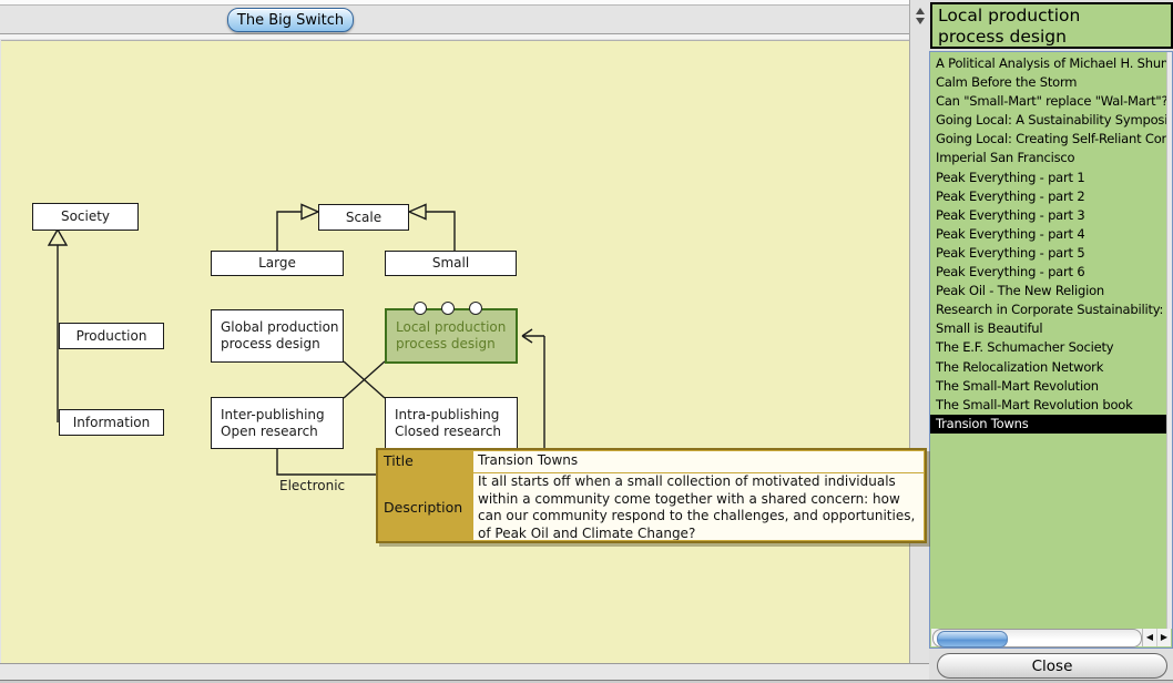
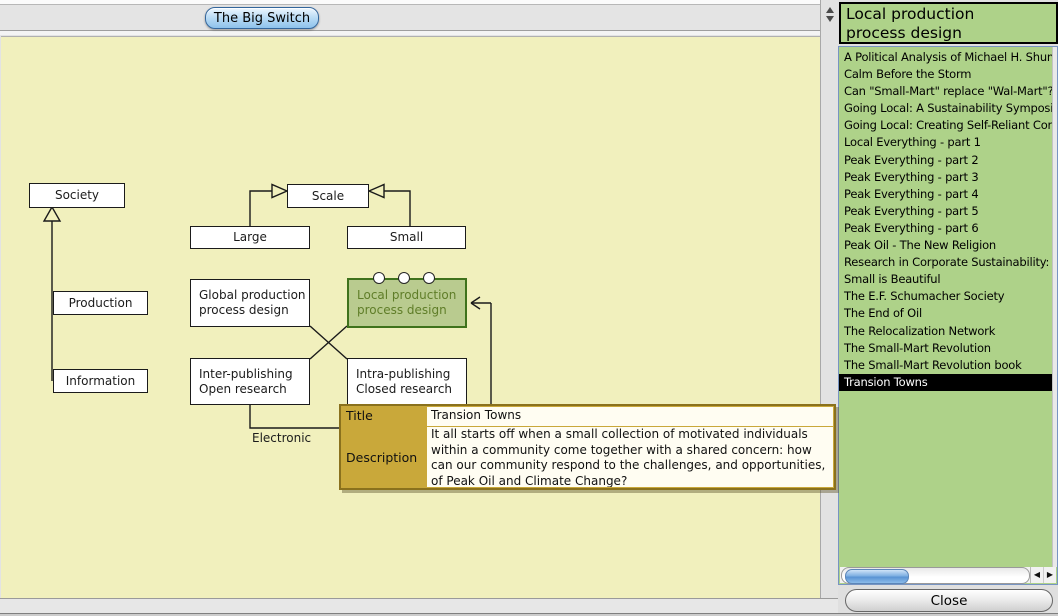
  The Big Switch
  Society
  Scale
  Large
  Small
  Production
  Information
  Global production
  process design
  Local production
  process design
  Inter-publishing
  Open research
  Intra-publishing
  Closed research
  Electronic
  Title
  Transion Towns
  Description
  It all starts off when a small collection of motivated individuals within a community come together with a shared concern: how can our community respond to the challenges, and opportunities, of Peak Oil and Climate Change?
  Local production
  process design
  A Political Analysis of Michael H. Shu
  Calm Before the Storm
  Can "Small-Mart" replace "Wal-Mart"?
  Going Local: A Sustainability Sympos
  Going Local: Creating Self-Reliant Cor
- Imperial San Francisco
- Peak Everything - part 1
+ Local Everything - part 1
  Peak Everything - part 2
  Peak Everything - part 3
  Peak Everything - part 4
  Peak Everything - part 5
  Peak Everything - part 6
  Peak Oil - The New Religion
  Research in Corporate Sustainability:
  Small is Beautiful
  The E.F. Schumacher Society
+ The End of Oil
  The Relocalization Network
  The Small-Mart Revolution
  The Small-Mart Revolution book
  Transion Towns
  ◀
  ▶
  Close
